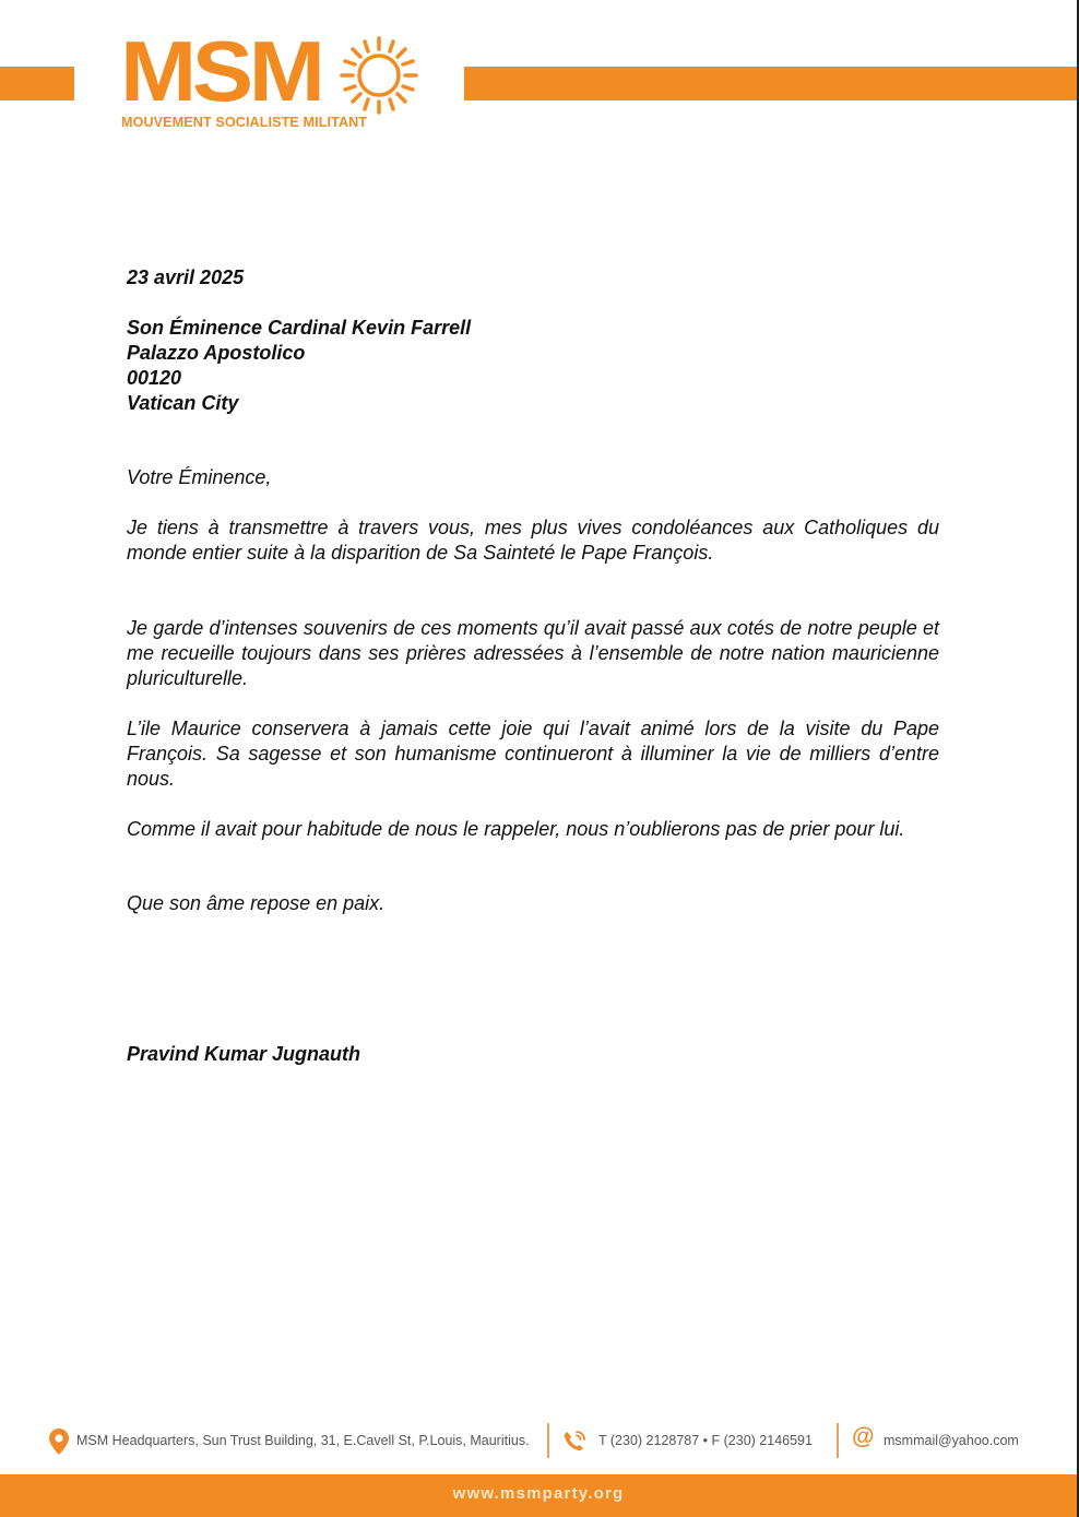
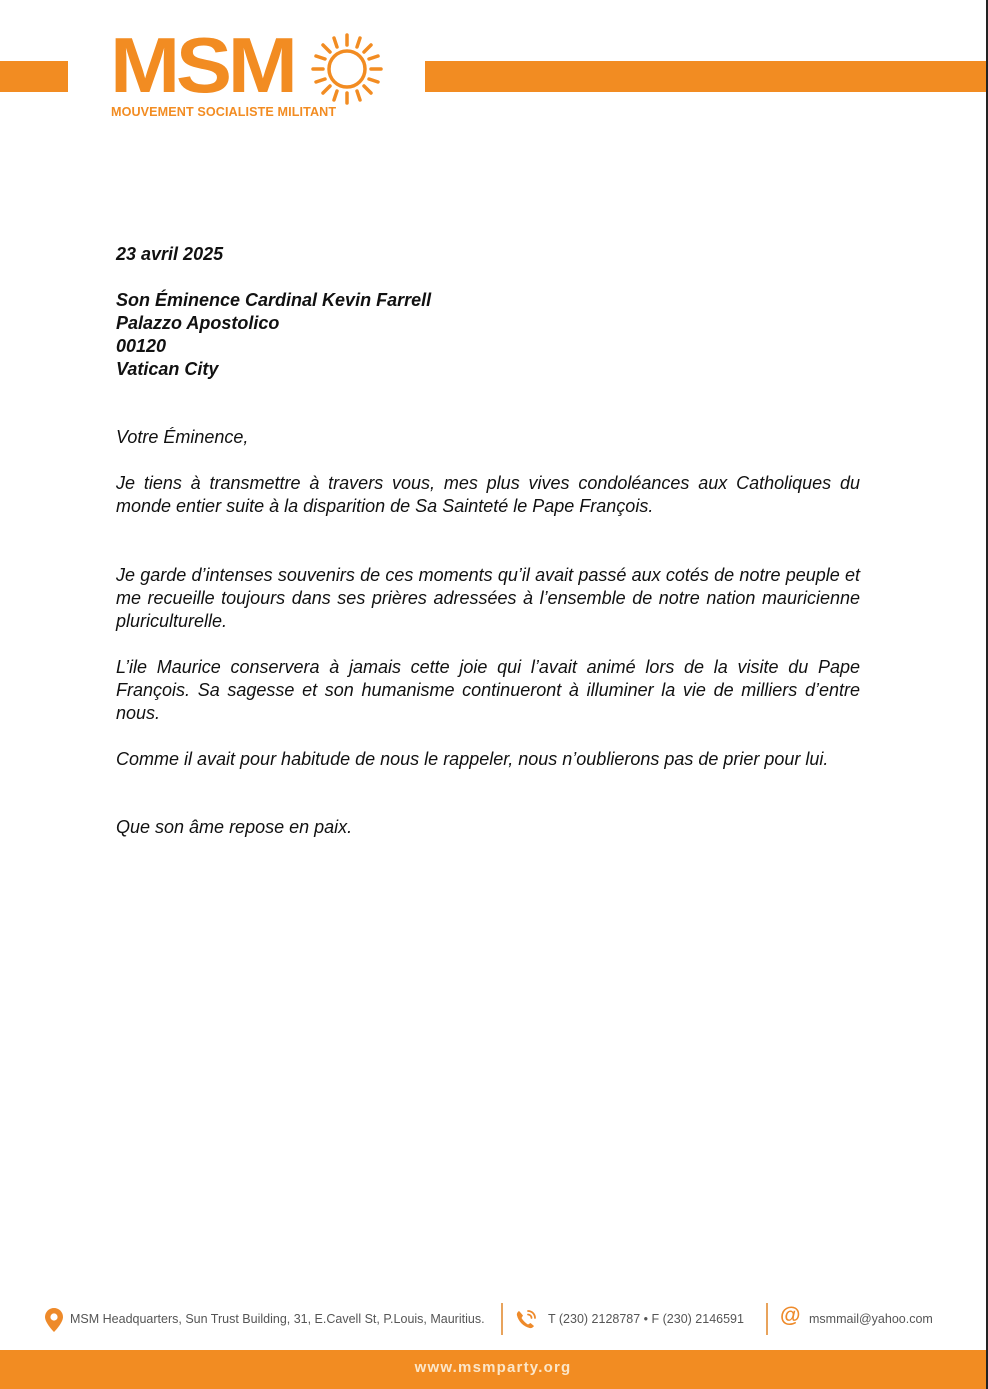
  MSM
  MOUVEMENT SOCIALISTE MILITANT
  23 avril 2025
  Son Éminence Cardinal Kevin Farrell
  Palazzo Apostolico
  00120
  Vatican City
  Votre Éminence,
  Je tiens à transmettre à travers vous, mes plus vives condoléances aux Catholiques du monde entier suite à la disparition de Sa Sainteté le Pape François.
  Je garde d’intenses souvenirs de ces moments qu’il avait passé aux cotés de notre peuple et me recueille toujours dans ses prières adressées à l’ensemble de notre nation mauricienne pluriculturelle.
  L’ile Maurice conservera à jamais cette joie qui l’avait animé lors de la visite du Pape François. Sa sagesse et son humanisme continueront à illuminer la vie de milliers d’entre nous.
  Comme il avait pour habitude de nous le rappeler, nous n’oublierons pas de prier pour lui.
  Que son âme repose en paix.
- Pravind Kumar Jugnauth
  MSM Headquarters, Sun Trust Building, 31, E.Cavell St, P.Louis, Mauritius.
  T (230) 2128787 • F (230) 2146591
  @
  msmmail@yahoo.com
  www.msmparty.org
